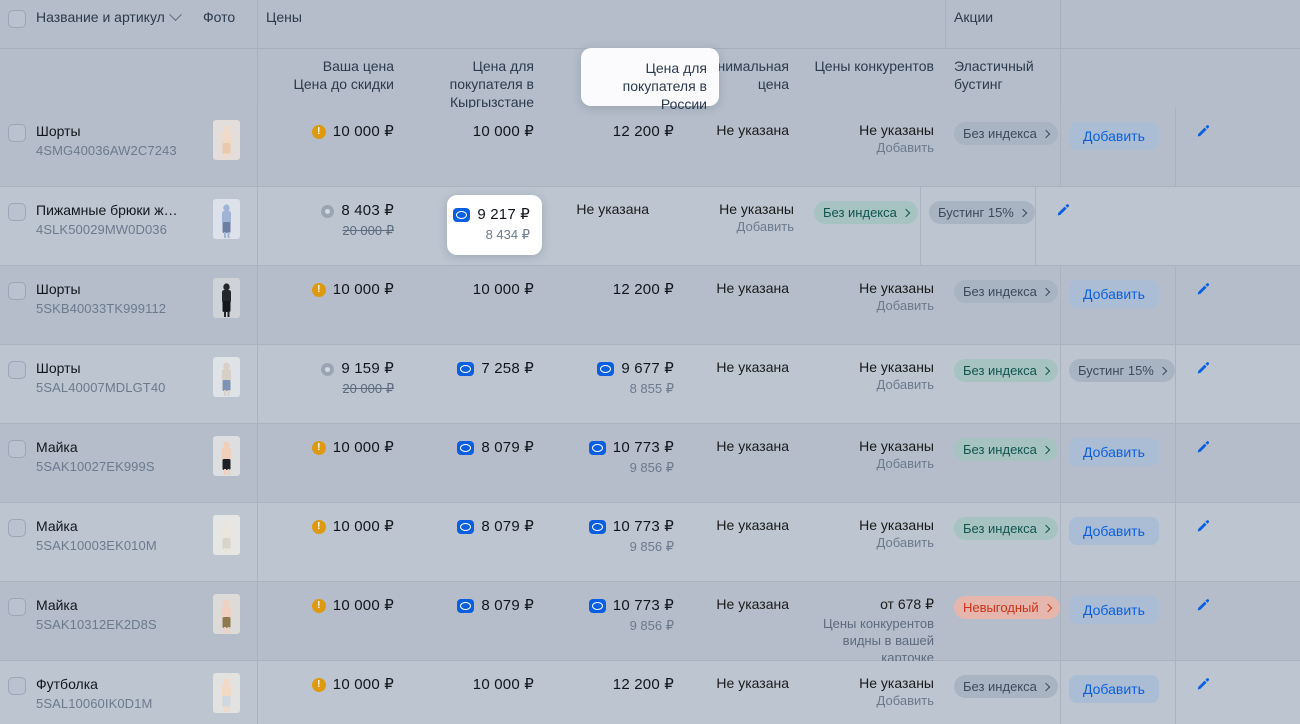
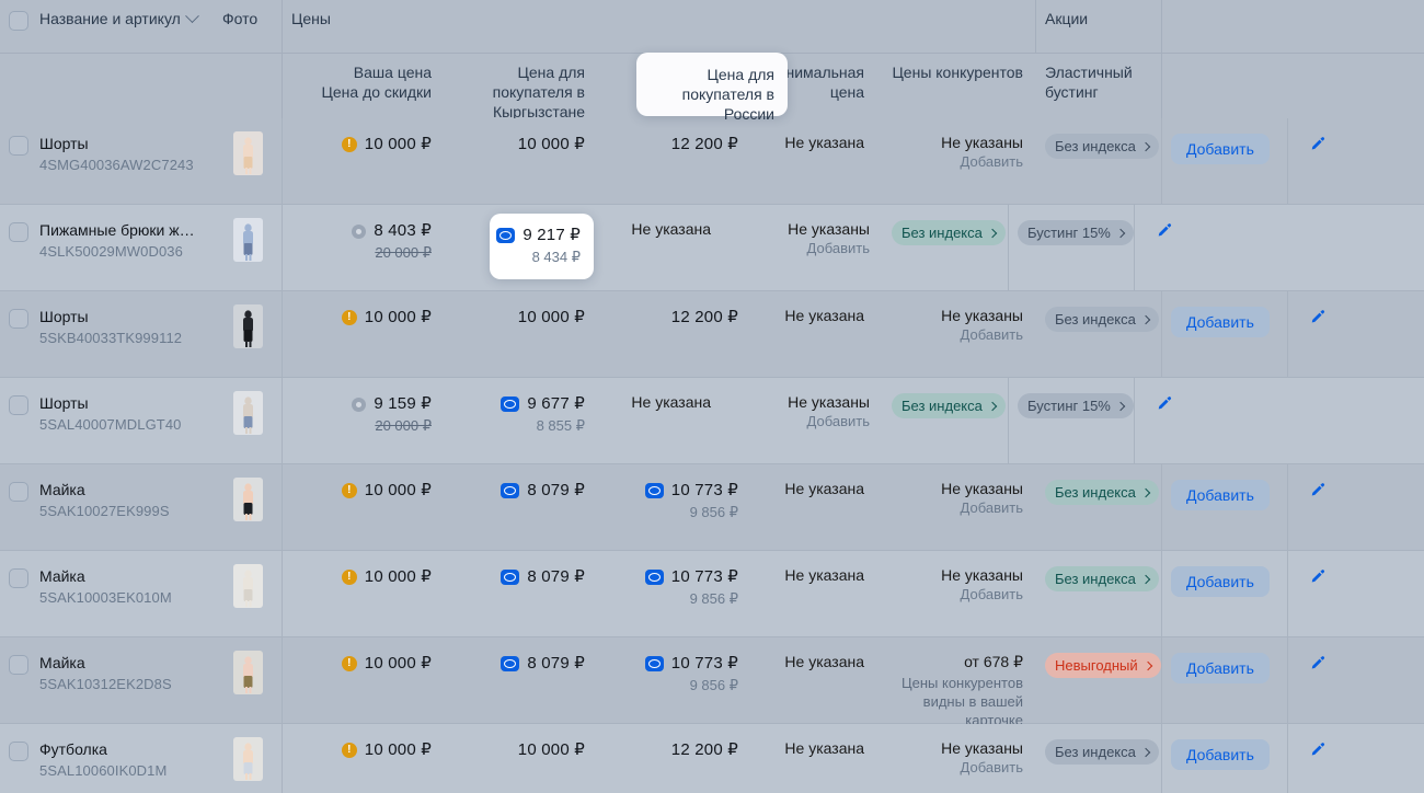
  Название и артикул
  Фото
  Цены
  Акции
  Ваша цена
  Цена до скидки
  Цена для покупателя в Кыргызстане
  нимальная цена
  Цены конкурентов
  Эластичный бустинг
  Цена для покупателя в России
  Шорты
  4SMG40036AW2C7243
  !
  10 000 ₽
  10 000 ₽
  12 200 ₽
  Не указана
  Не указаны
  Добавить
  Без индекса
  Добавить
  Пижамные брюки жен
  4SLK50029MW0D036
  8 403 ₽
  20 000 ₽
  9 217 ₽
  8 434 ₽
  Не указана
  Не указаны
  Добавить
  Без индекса
  Бустинг 15%
  Шорты
  5SKB40033TK999112
  !
  10 000 ₽
  10 000 ₽
  12 200 ₽
  Не указана
  Не указаны
  Добавить
  Без индекса
  Добавить
  Шорты
  5SAL40007MDLGT40
  9 159 ₽
  20 000 ₽
- 7 258 ₽
  9 677 ₽
  8 855 ₽
  Не указана
  Не указаны
  Добавить
  Без индекса
  Бустинг 15%
  Майка
  5SAK10027EK999S
  !
  10 000 ₽
  8 079 ₽
  10 773 ₽
  9 856 ₽
  Не указана
  Не указаны
  Добавить
  Без индекса
  Добавить
  Майка
  5SAK10003EK010M
  !
  10 000 ₽
  8 079 ₽
  10 773 ₽
  9 856 ₽
  Не указана
  Не указаны
  Добавить
  Без индекса
  Добавить
  Майка
  5SAK10312EK2D8S
  !
  10 000 ₽
  8 079 ₽
  10 773 ₽
  9 856 ₽
  Не указана
  от 678 ₽
  Цены конкурентов
  видны в вашей карточке
  Невыгодный
  Добавить
  Футболка
  5SAL10060IK0D1M
  !
  10 000 ₽
  10 000 ₽
  12 200 ₽
  Не указана
  Не указаны
  Добавить
  Без индекса
  Добавить
